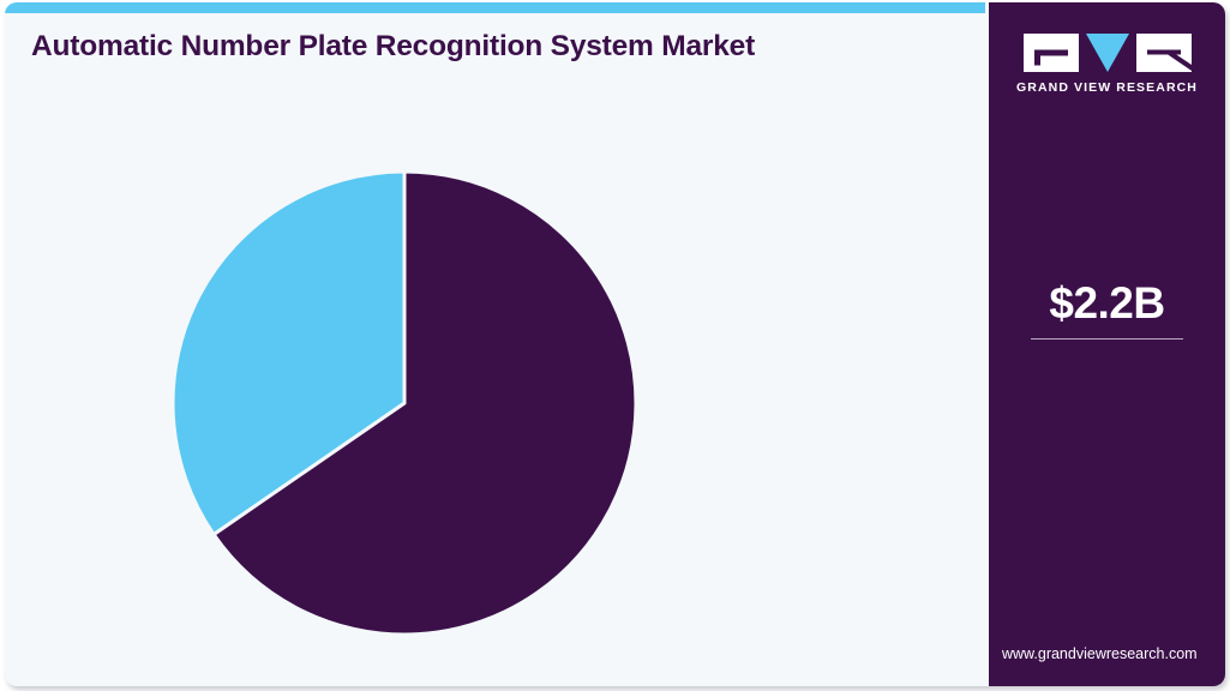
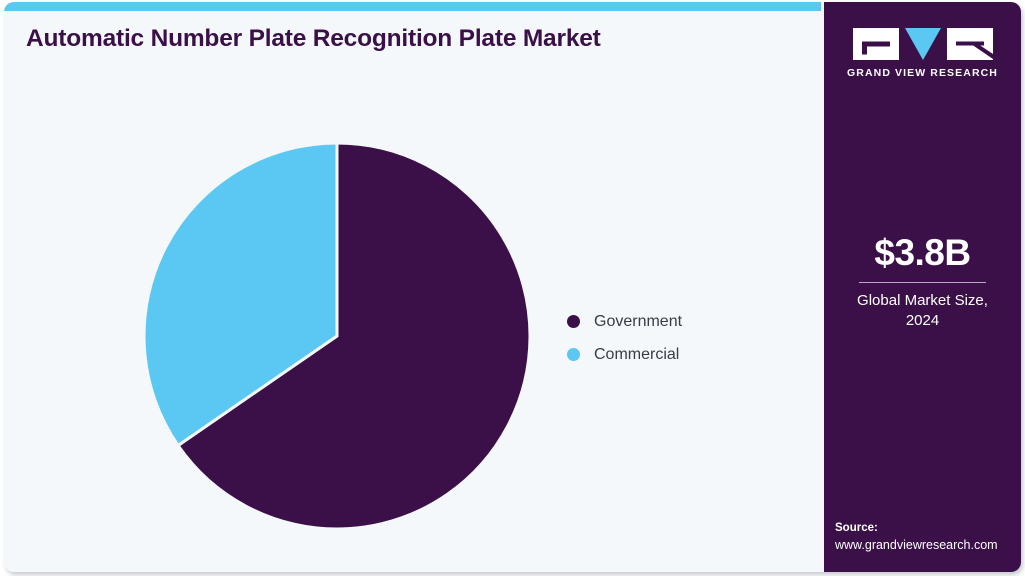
- Automatic Number Plate Recognition System Market
+ Automatic Number Plate Recognition Plate Market
+ Government
+ Commercial
  GRAND VIEW RESEARCH
- $2.2B
+ $3.8B
+ Global Market Size, 2024
+ Source:
  www.grandviewresearch.com
